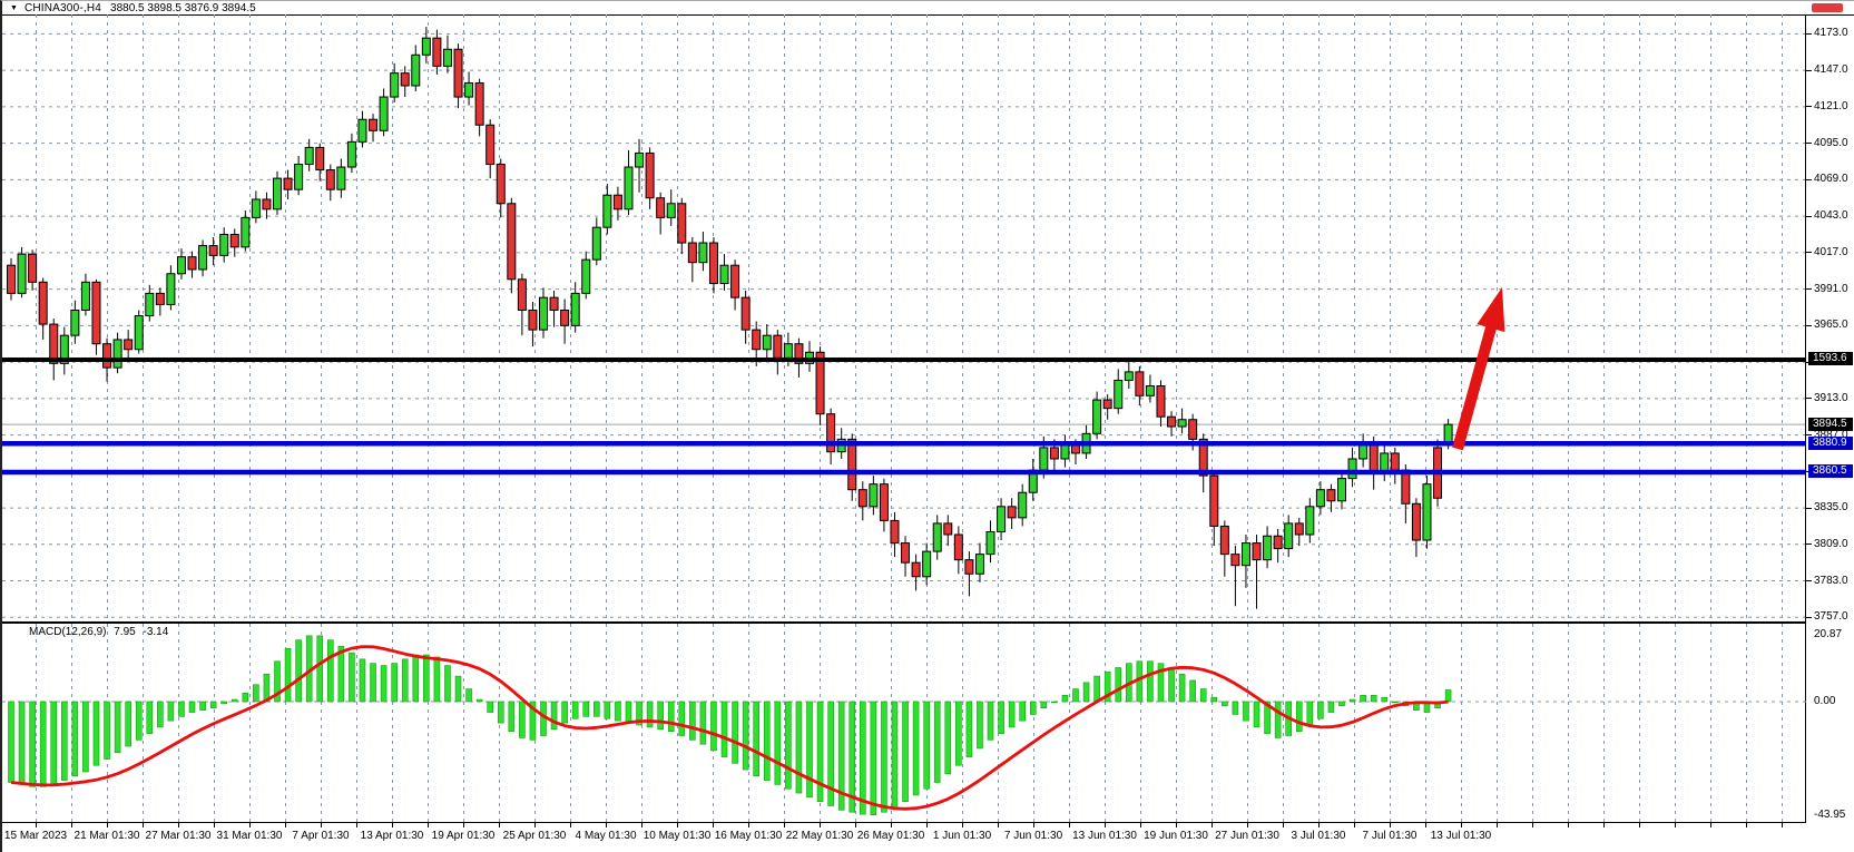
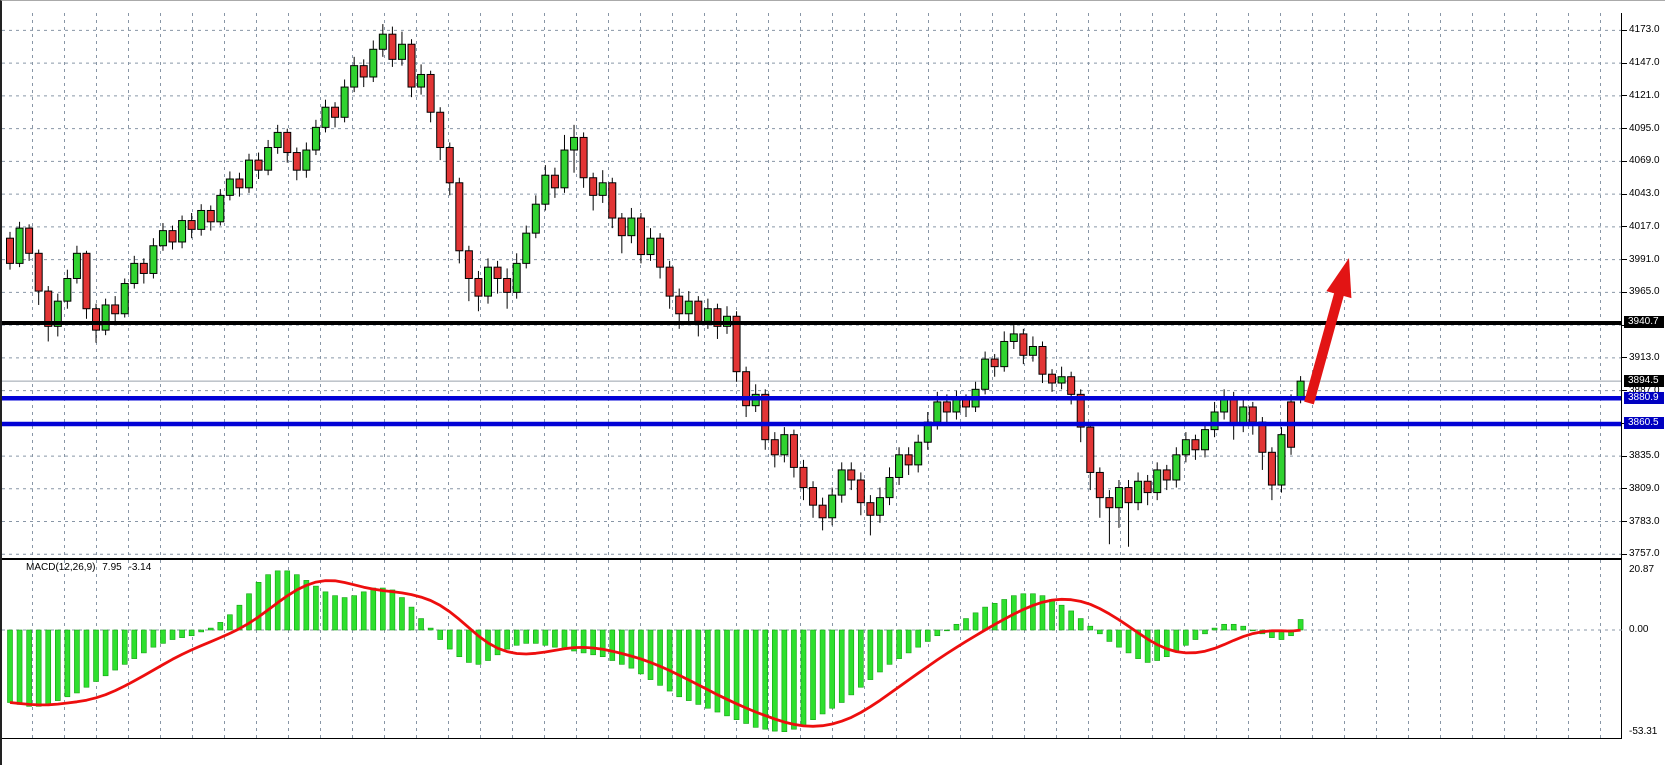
- CHINA300-,H4
- 3880.5 3898.5 3876.9 3894.5
  MACD(12,26,9) 7.95 -3.14
  3757.0
  3783.0
  3809.0
  3835.0
  3887.0
  3913.0
  3965.0
  3991.0
  4017.0
  4043.0
  4069.0
  4095.0
  4121.0
  4147.0
  4173.0
- 1593.6
+ 3940.7
  3894.5
  3880.9
  3860.5
  20.87
  0.00
- -43.95
+ -53.31
- 15 Mar 2023
- 21 Mar 01:30
- 27 Mar 01:30
- 31 Mar 01:30
- 7 Apr 01:30
- 13 Apr 01:30
- 19 Apr 01:30
- 25 Apr 01:30
- 4 May 01:30
- 10 May 01:30
- 16 May 01:30
- 22 May 01:30
- 26 May 01:30
- 1 Jun 01:30
- 7 Jun 01:30
- 13 Jun 01:30
- 19 Jun 01:30
- 27 Jun 01:30
- 3 Jul 01:30
- 7 Jul 01:30
- 13 Jul 01:30
